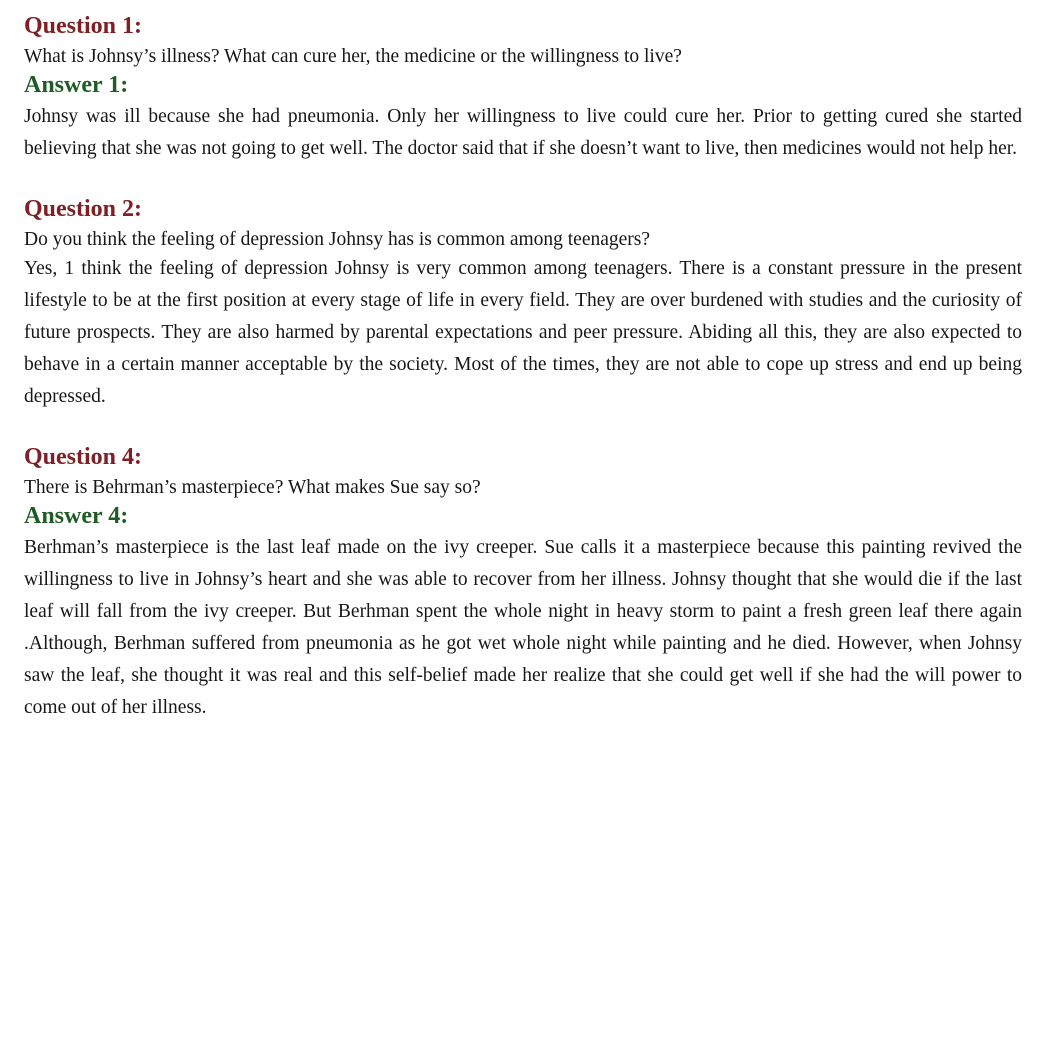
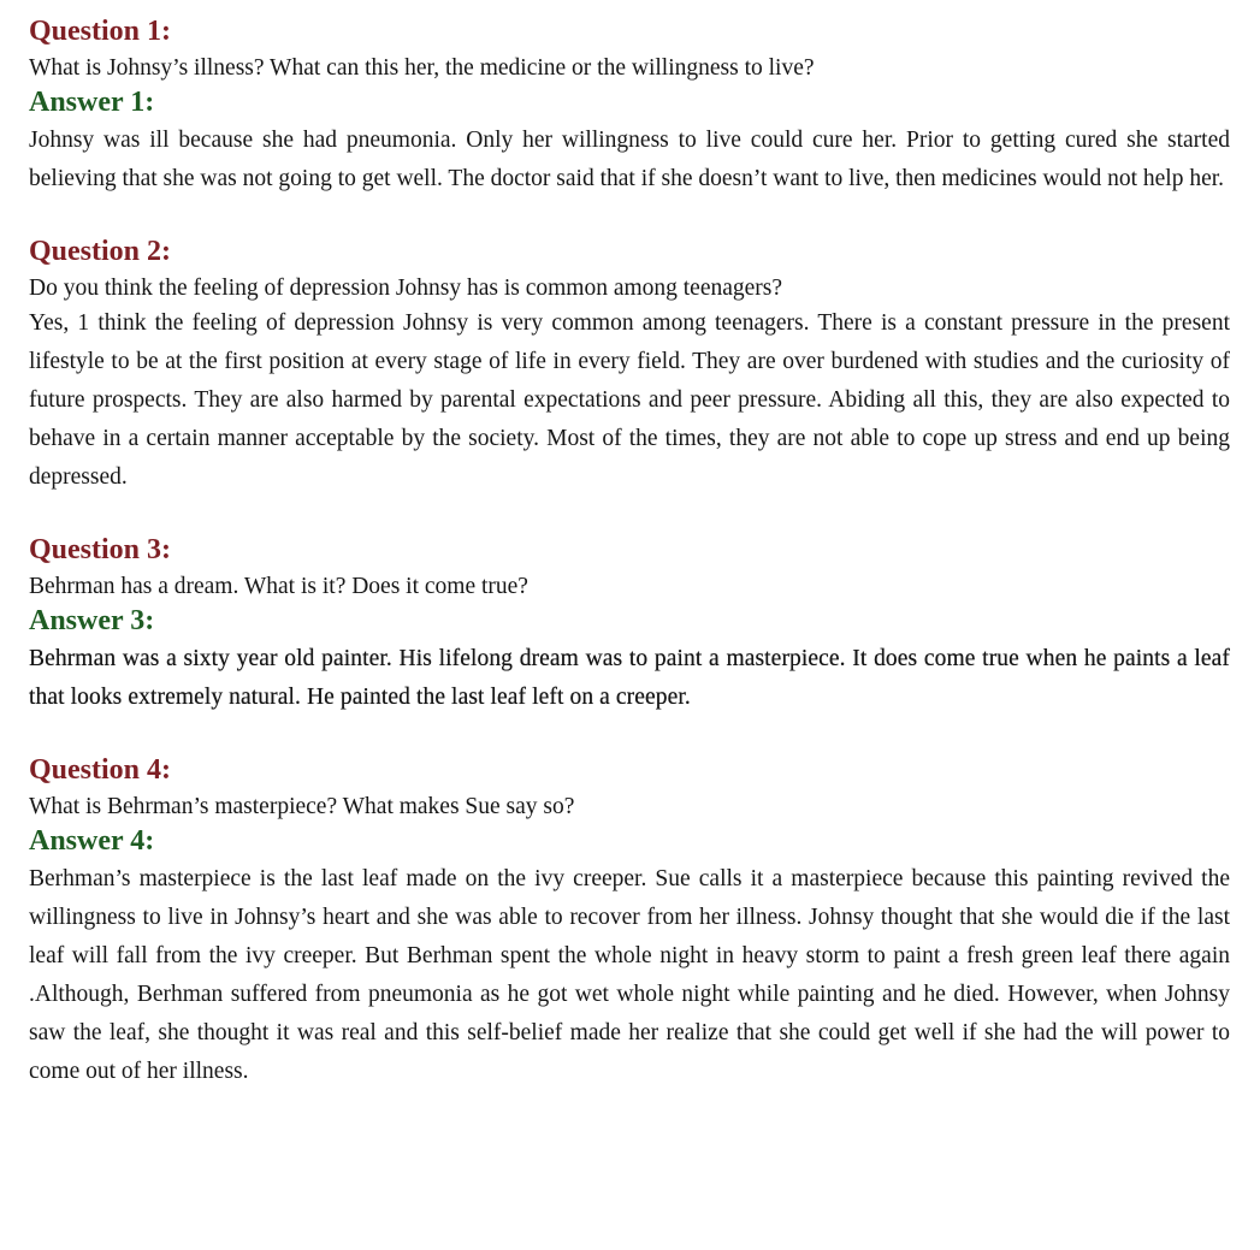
  Question 1:
- What is Johnsy’s illness? What can cure her, the medicine or the willingness to live?
+ What is Johnsy’s illness? What can this her, the medicine or the willingness to live?
  Answer 1:
  Johnsy was ill because she had pneumonia. Only her willingness to live could cure her. Prior to getting cured she started believing that she was not going to get well. The doctor said that if she doesn’t want to live, then medicines would not help her.
  Question 2:
  Do you think the feeling of depression Johnsy has is common among teenagers?
  Yes, 1 think the feeling of depression Johnsy is very common among teenagers. There is a constant pressure in the present lifestyle to be at the first position at every stage of life in every field. They are over burdened with studies and the curiosity of future prospects. They are also harmed by parental expectations and peer pressure. Abiding all this, they are also expected to behave in a certain manner acceptable by the society. Most of the times, they are not able to cope up stress and end up being depressed.
+ Question 3:
+ Behrman has a dream. What is it? Does it come true?
+ Answer 3:
+ Behrman was a sixty year old painter. His lifelong dream was to paint a masterpiece. It does come true when he paints a leaf that looks extremely natural. He painted the last leaf left on a creeper.
  Question 4:
- There is Behrman’s masterpiece? What makes Sue say so?
+ What is Behrman’s masterpiece? What makes Sue say so?
  Answer 4:
  Berhman’s masterpiece is the last leaf made on the ivy creeper. Sue calls it a masterpiece because this painting revived the willingness to live in Johnsy’s heart and she was able to recover from her illness. Johnsy thought that she would die if the last leaf will fall from the ivy creeper. But Berhman spent the whole night in heavy storm to paint a fresh green leaf there again .Although, Berhman suffered from pneumonia as he got wet whole night while painting and he died. However, when Johnsy saw the leaf, she thought it was real and this self-belief made her realize that she could get well if she had the will power to come out of her illness.
